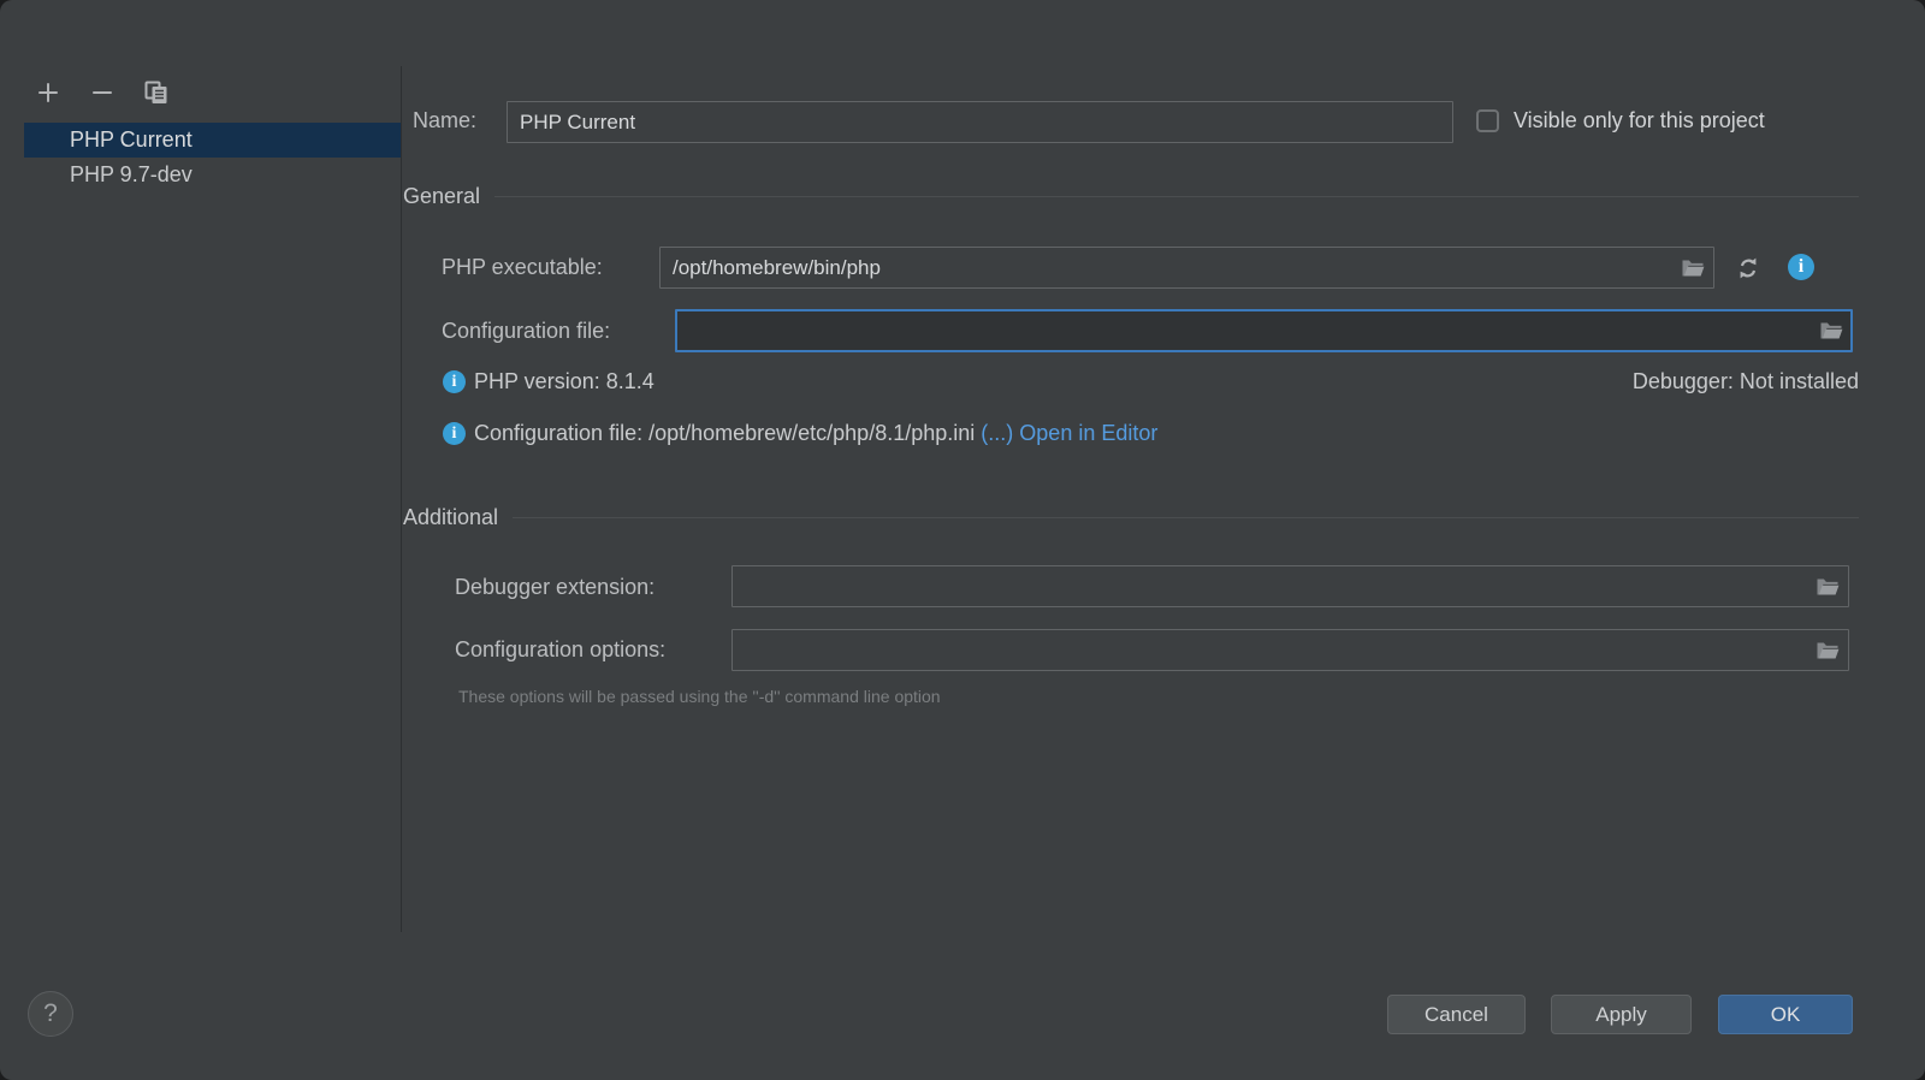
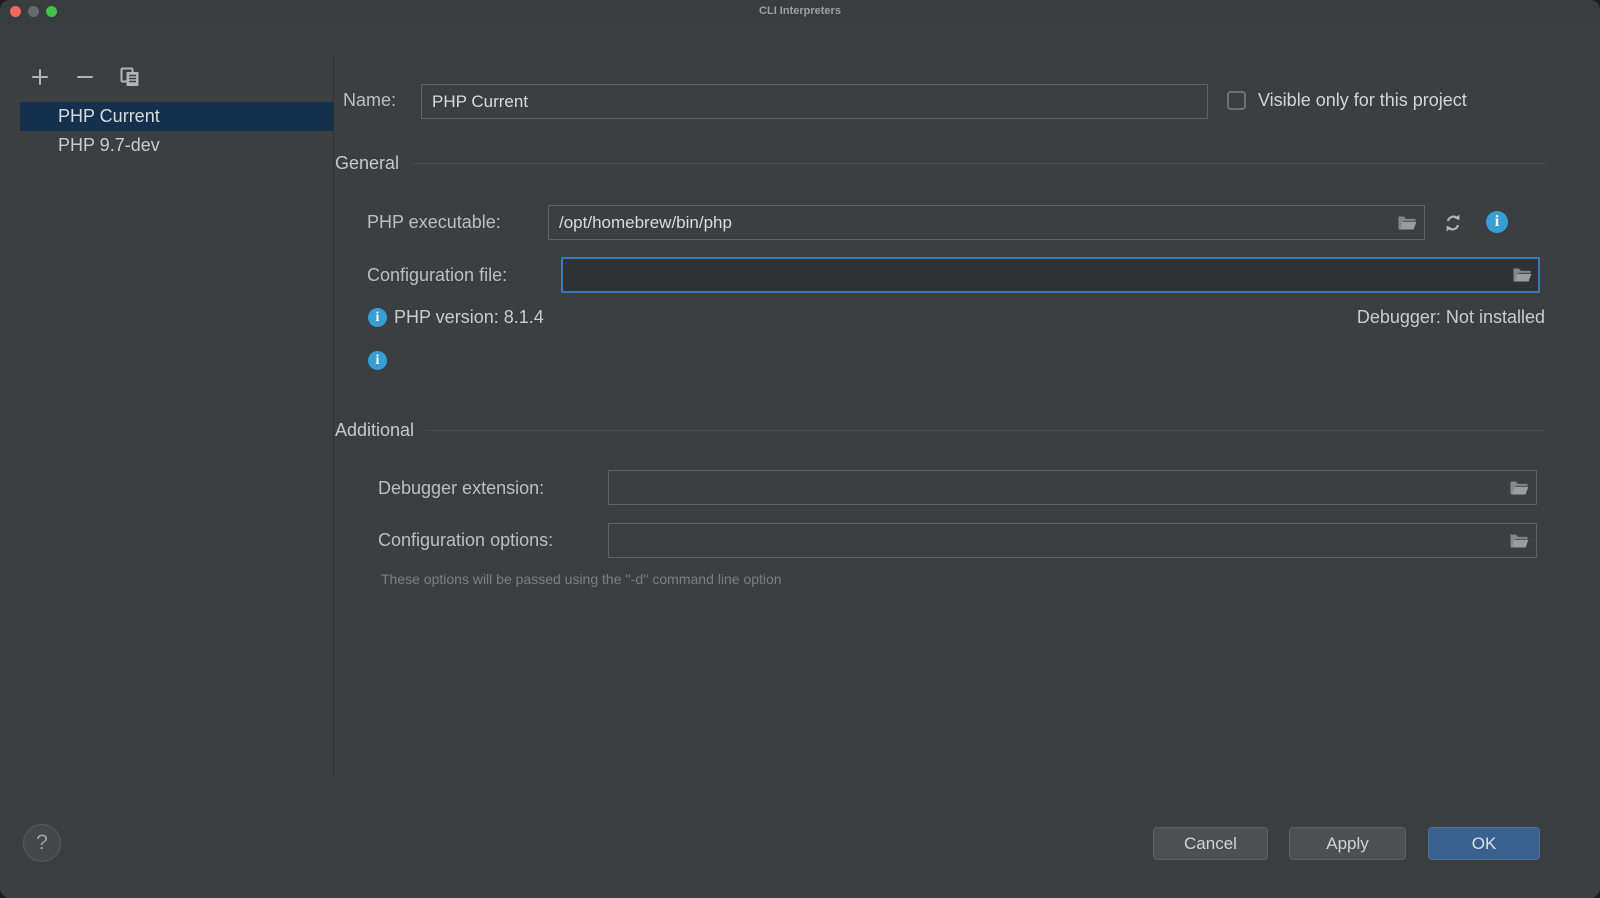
+ CLI Interpreters
  PHP Current
  PHP 9.7-dev
  Name:
  PHP Current
  Visible only for this project
  General
  PHP executable:
  /opt/homebrew/bin/php
  i
  Configuration file:
  i
  PHP version: 8.1.4
  Debugger: Not installed
  i
- Configuration file: /opt/homebrew/etc/php/8.1/php.ini (...) Open in Editor
  Additional
  Debugger extension:
  Configuration options:
  These options will be passed using the ''-d'' command line option
  ?
  Cancel
  Apply
  OK
